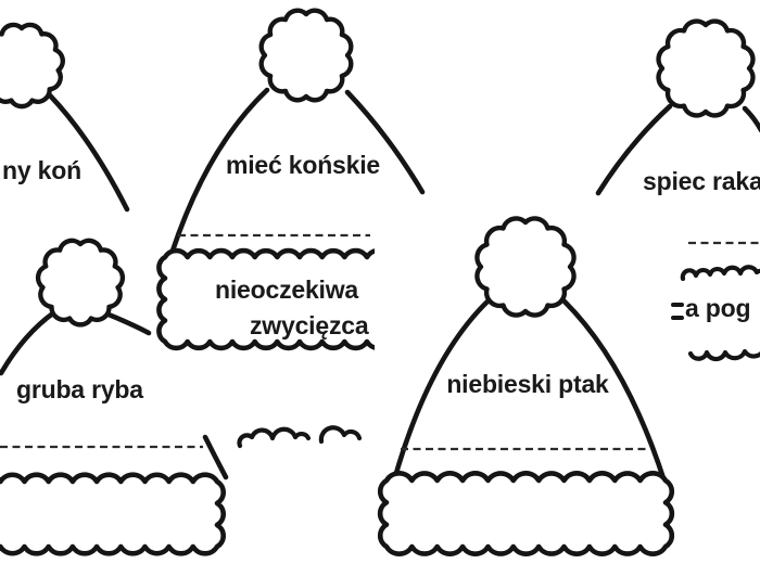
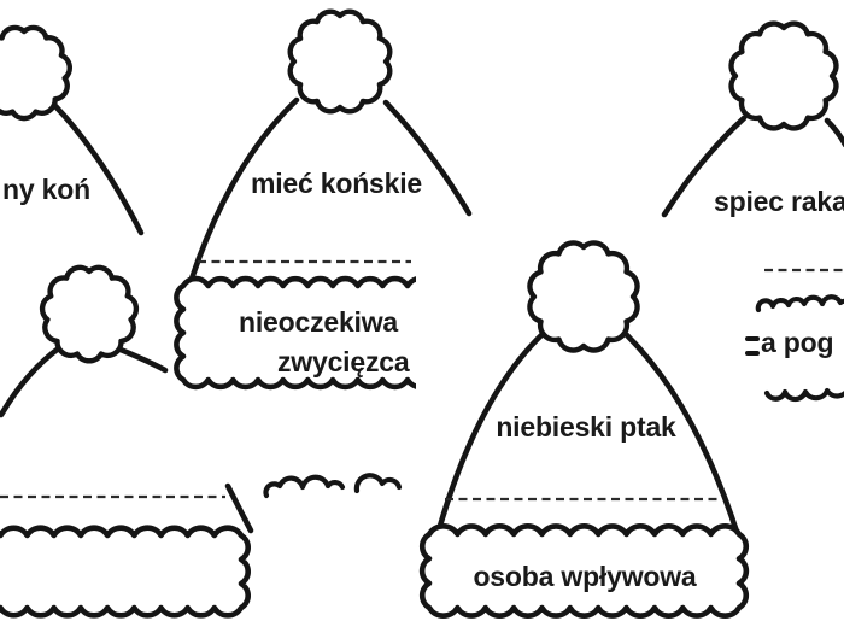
  ny koń
  mieć końskie
  nieoczekiwa
  zwycięzca
  spiec raka
- gruba ryba
  niebieski ptak
+ osoba wpływowa
  a pog
